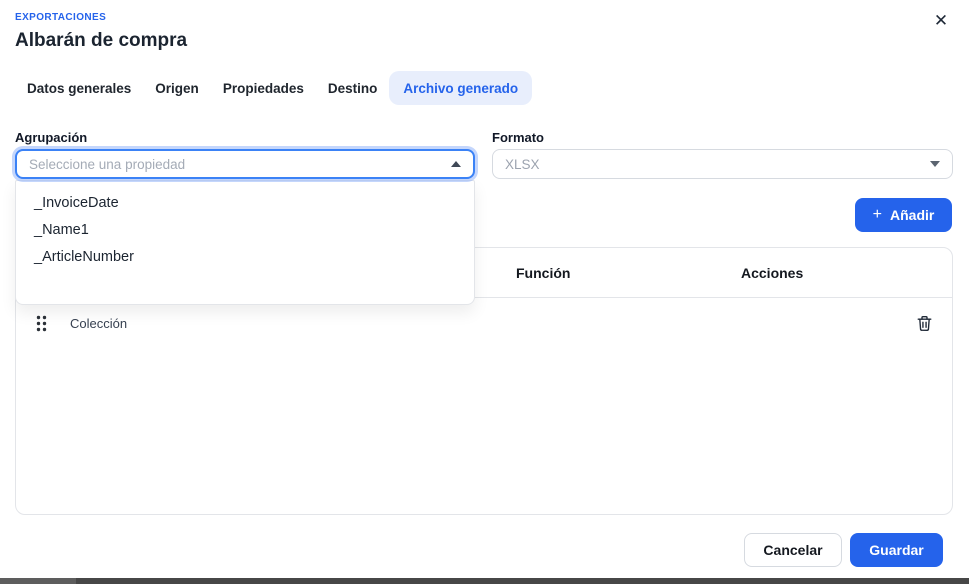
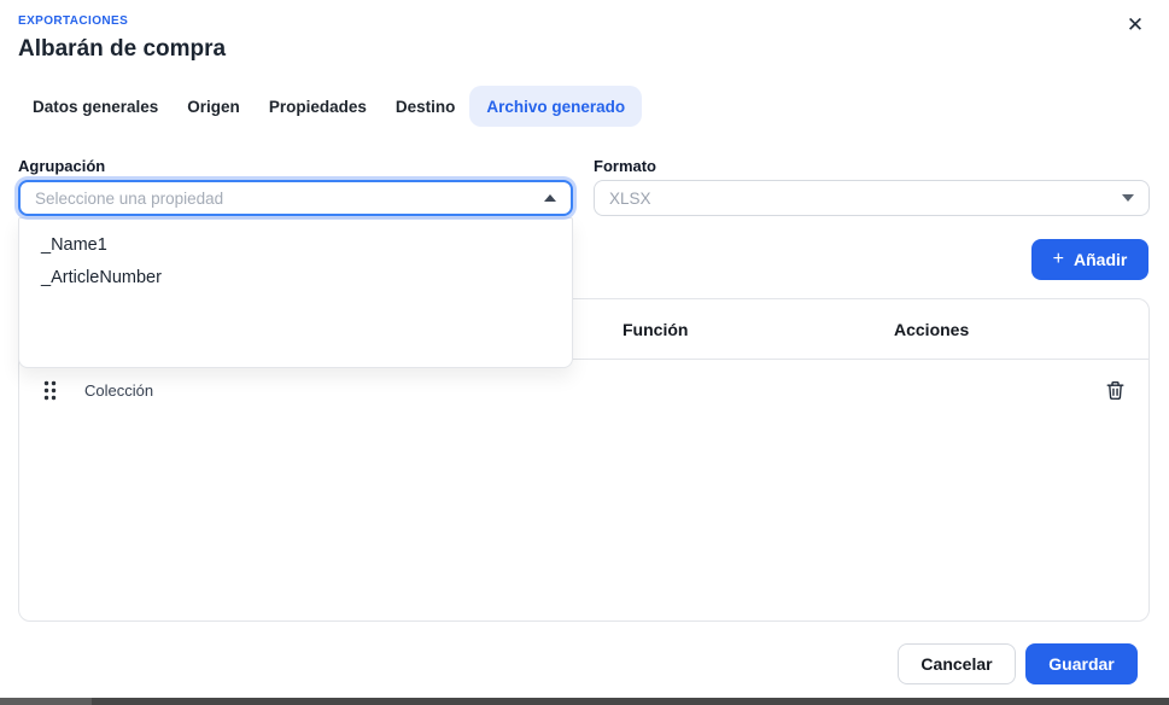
  EXPORTACIONES
  Albarán de compra
  ✕
  Datos generales
  Origen
  Propiedades
  Destino
  Archivo generado
  Agrupación
  Formato
  Seleccione una propiedad
  XLSX
- _InvoiceDate
  _Name1
  _ArticleNumber
  +
  Añadir
  Función
  Acciones
  Colección
  Cancelar
  Guardar
